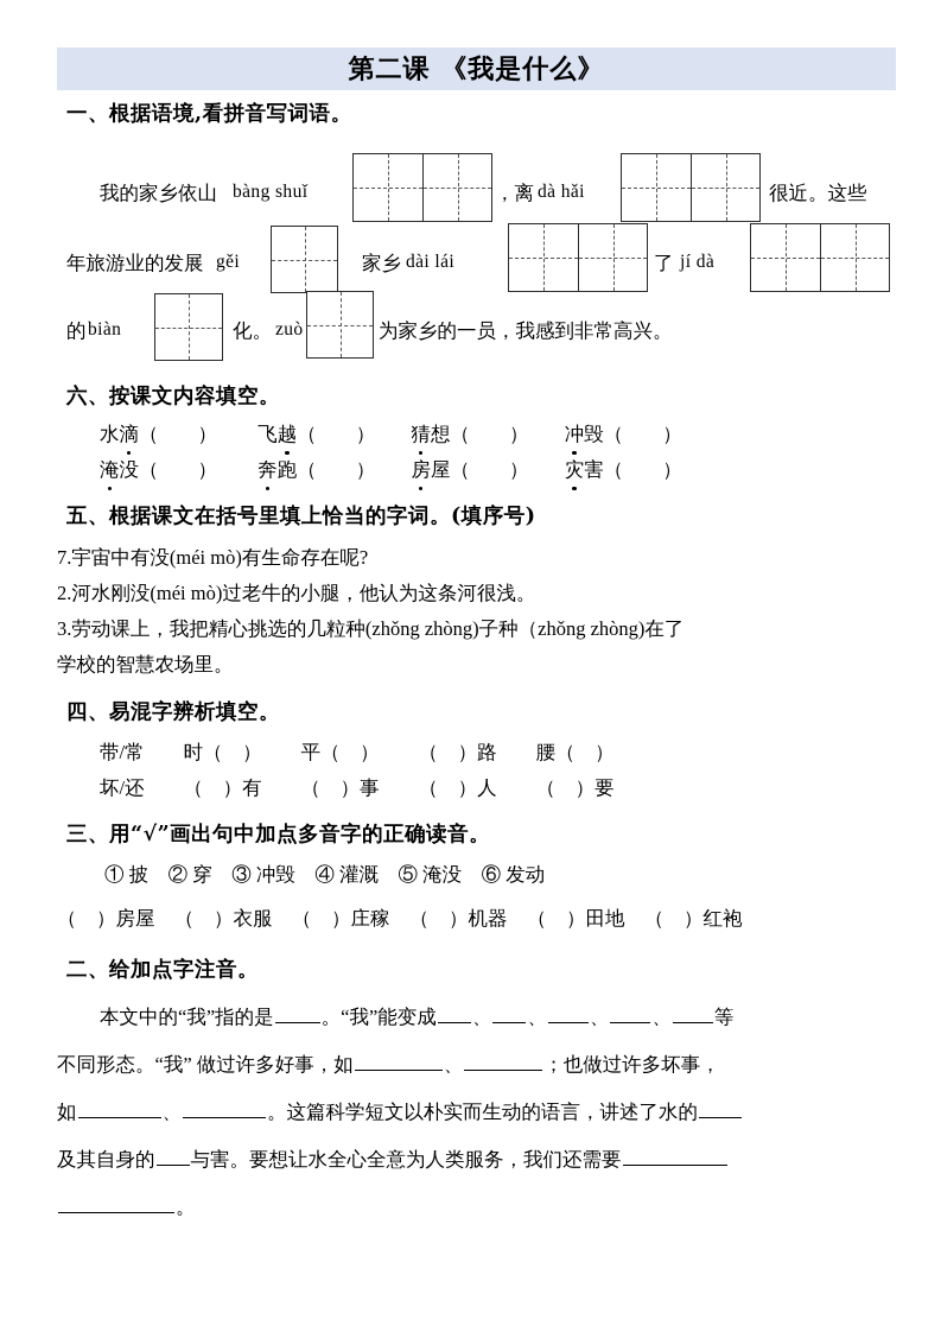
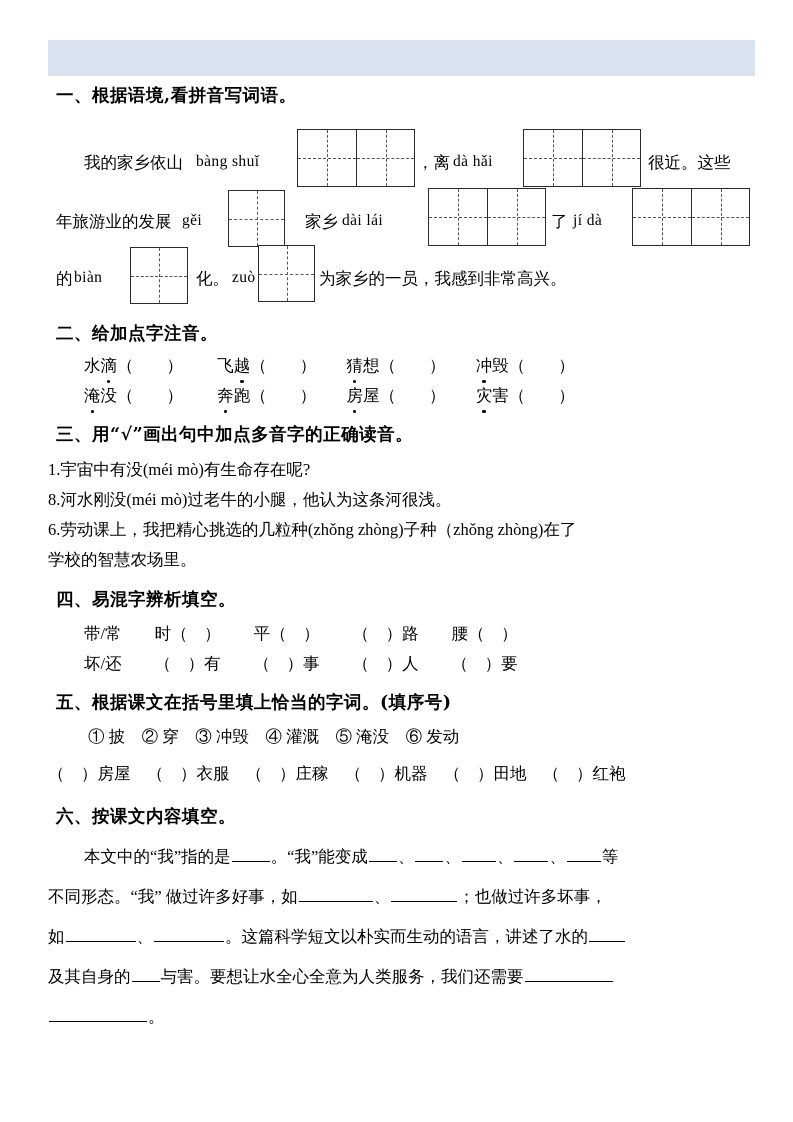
- 第二课 《我是什么》
  一、根据语境,看拼音写词语。
  我的家乡依山
  bàng shuǐ
  ，离
  dà hǎi
  很近。这些
  年旅游业的发展
  gěi
  家乡
  dài lái
  了
  jí dà
  的
  biàn
  化。
  zuò
  为家乡的一员，我感到非常高兴。
- 六、按课文内容填空。
+ 二、给加点字注音。
  水滴（ ） 飞越（ ） 猜想（ ） 冲毁（ ）
  淹没（ ） 奔跑（ ） 房屋（ ） 灾害（ ）
- 五、根据课文在括号里填上恰当的字词。(填序号)
+ 三、用“√”画出句中加点多音字的正确读音。
- 7.宇宙中有没(méi mò)有生命存在呢?
+ 1.宇宙中有没(méi mò)有生命存在呢?
- 2.河水刚没(méi mò)过老牛的小腿，他认为这条河很浅。
+ 8.河水刚没(méi mò)过老牛的小腿，他认为这条河很浅。
- 3.劳动课上，我把精心挑选的几粒种(zhǒng zhòng)子种（zhǒng zhòng)在了
+ 6.劳动课上，我把精心挑选的几粒种(zhǒng zhòng)子种（zhǒng zhòng)在了
  学校的智慧农场里。
  四、易混字辨析填空。
  带/常 时（ ） 平（ ） （ ）路 腰（ ）
  坏/还 （ ）有 （ ）事 （ ）人 （ ）要
- 三、用“√”画出句中加点多音字的正确读音。
+ 五、根据课文在括号里填上恰当的字词。(填序号)
  ① 披 ② 穿 ③ 冲毁 ④ 灌溉 ⑤ 淹没 ⑥ 发动
  （ ）房屋 （ ）衣服 （ ）庄稼 （ ）机器 （ ）田地 （ ）红袍
- 二、给加点字注音。
+ 六、按课文内容填空。
  本文中的“我”指的是 。“我”能变成 、 、 、 、 等
  不同形态。“我” 做过许多好事，如 、 ；也做过许多坏事，
  如 、 。这篇科学短文以朴实而生动的语言，讲述了水的
  及其自身的 与害。要想让水全心全意为人类服务，我们还需要
  。
